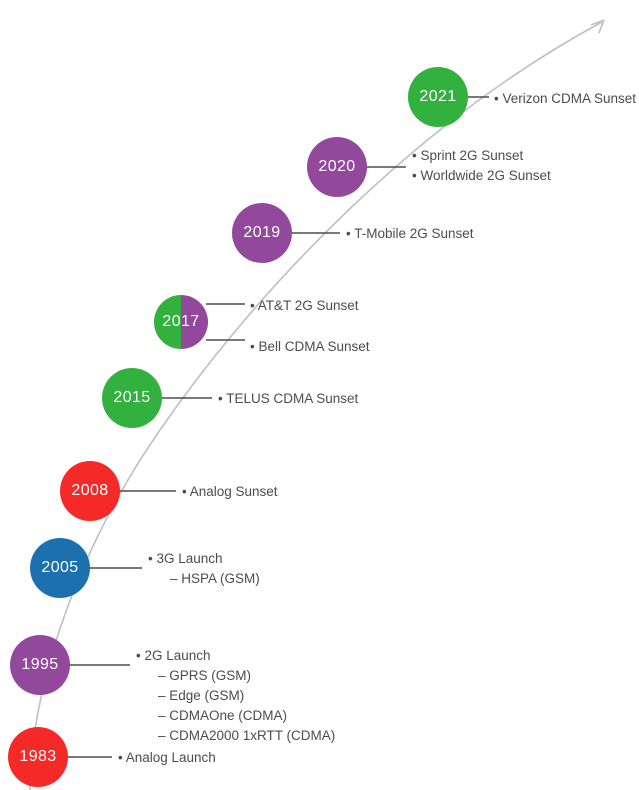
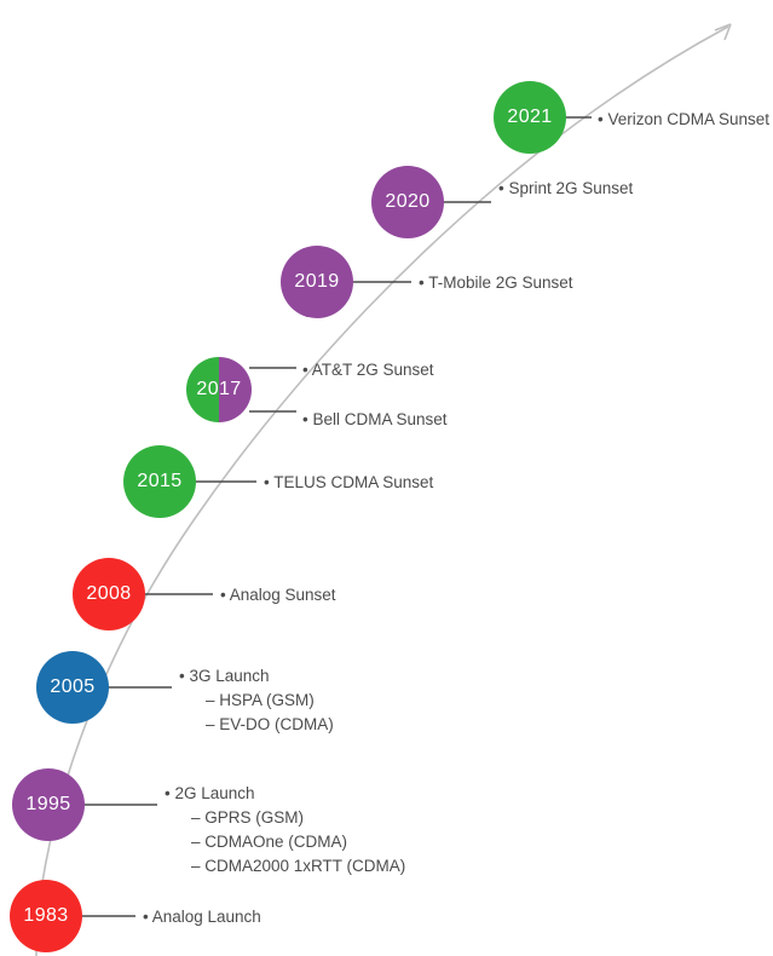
  1983
  1995
  2005
  2008
  2015
  2017
  2019
  2020
  2021
  • Analog Launch
  • 2G Launch
  – GPRS (GSM)
- – Edge (GSM)
  – CDMAOne (CDMA)
  – CDMA2000 1xRTT (CDMA)
  • 3G Launch
  – HSPA (GSM)
+ – EV-DO (CDMA)
  • Analog Sunset
  • TELUS CDMA Sunset
  • AT&T 2G Sunset
  • Bell CDMA Sunset
  • T-Mobile 2G Sunset
  • Sprint 2G Sunset
- • Worldwide 2G Sunset
  • Verizon CDMA Sunset
